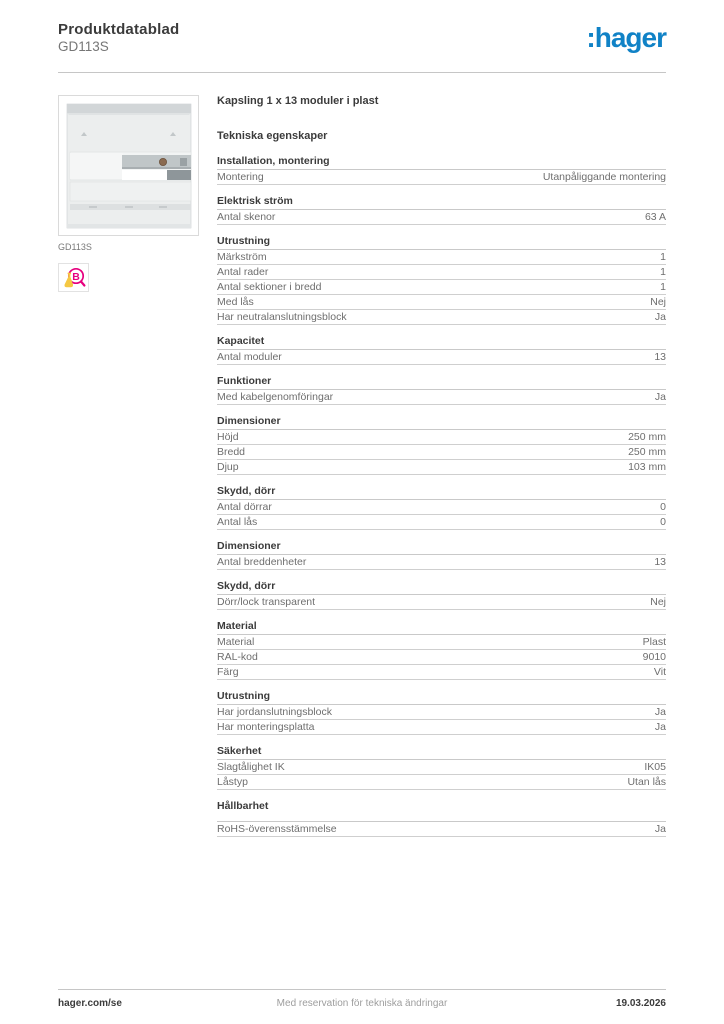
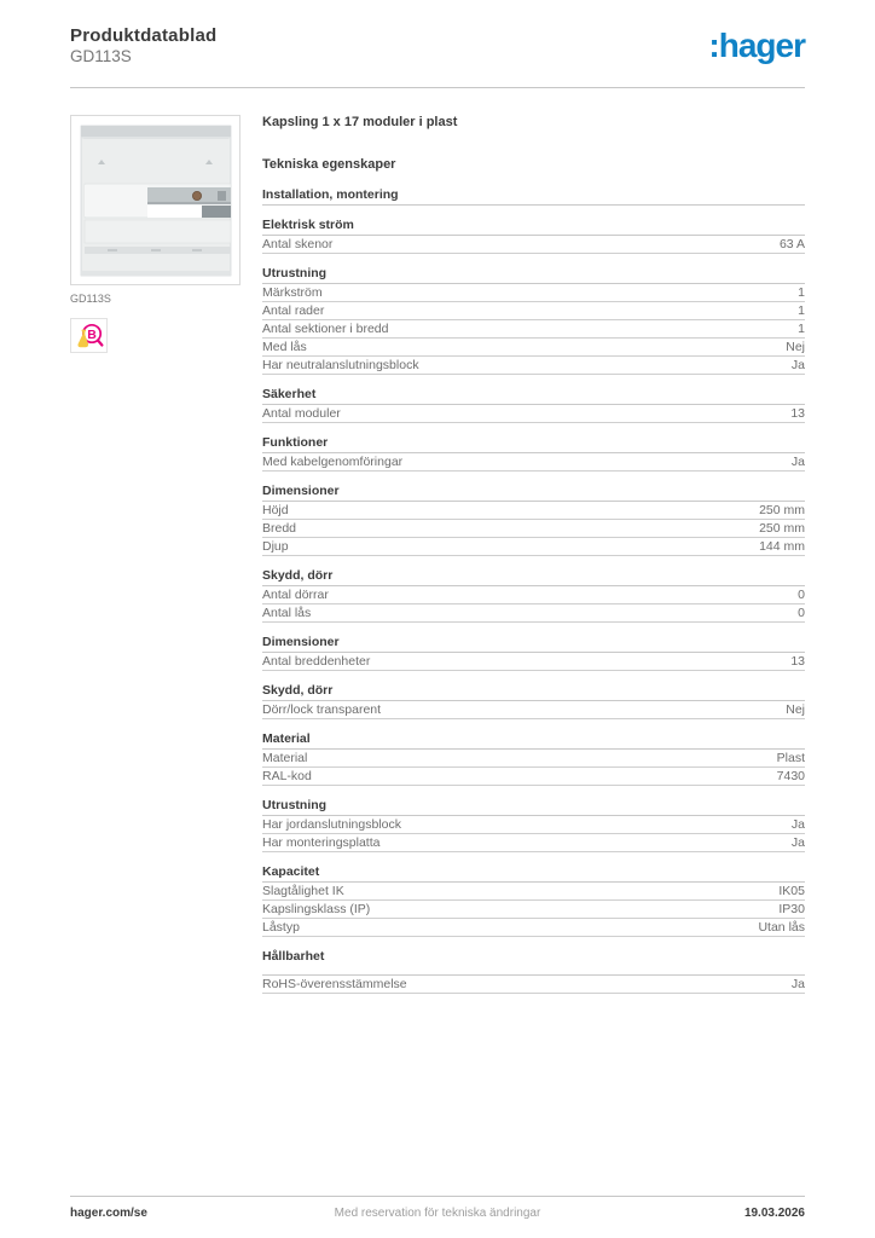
  Produktdatablad
  GD113S
  :hager
  GD113S
  B
- Kapsling 1 x 13 moduler i plast
+ Kapsling 1 x 17 moduler i plast
  Tekniska egenskaper
  Installation, montering
- Montering
- Utanpåliggande montering
  Elektrisk ström
  Antal skenor
  63 A
  Utrustning
  Märkström
  1
  Antal rader
  1
  Antal sektioner i bredd
  1
  Med lås
  Nej
  Har neutralanslutningsblock
  Ja
- Kapacitet
+ Säkerhet
  Antal moduler
  13
  Funktioner
  Med kabelgenomföringar
  Ja
  Dimensioner
  Höjd
  250 mm
  Bredd
  250 mm
  Djup
- 103 mm
+ 144 mm
  Skydd, dörr
  Antal dörrar
  0
  Antal lås
  0
  Dimensioner
  Antal breddenheter
  13
  Skydd, dörr
  Dörr/lock transparent
  Nej
  Material
  Material
  Plast
  RAL-kod
- 9010
+ 7430
- Färg
- Vit
  Utrustning
  Har jordanslutningsblock
  Ja
  Har monteringsplatta
  Ja
- Säkerhet
+ Kapacitet
  Slagtålighet IK
  IK05
+ Kapslingsklass (IP)
+ IP30
  Låstyp
  Utan lås
  Hållbarhet
  RoHS-överensstämmelse
  Ja
  hager.com/se
  Med reservation för tekniska ändringar
  19.03.2026
